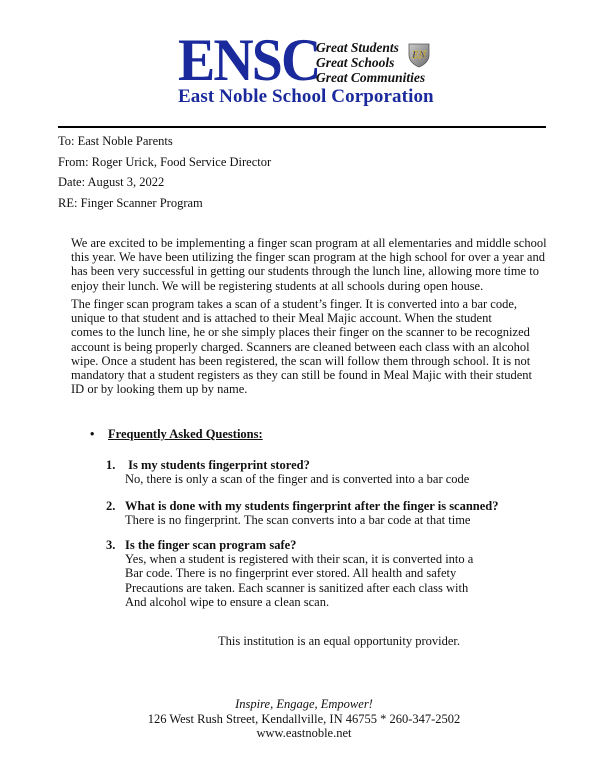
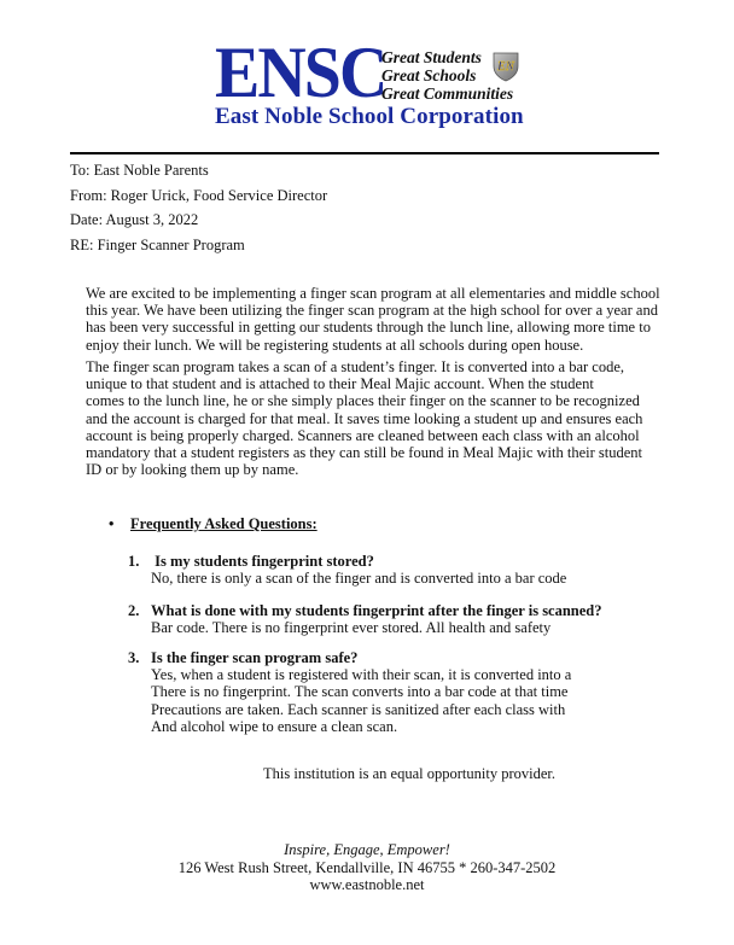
  ENSC
  Great Students
  Great Schools
  Great Communities
  EN
  East Noble School Corporation
  To: East Noble Parents
  From: Roger Urick, Food Service Director
  Date: August 3, 2022
  RE: Finger Scanner Program
  We are excited to be implementing a finger scan program at all elementaries and middle school
  this year. We have been utilizing the finger scan program at the high school for over a year and
  has been very successful in getting our students through the lunch line, allowing more time to
  enjoy their lunch. We will be registering students at all schools during open house.
  The finger scan program takes a scan of a student’s finger. It is converted into a bar code,
  unique to that student and is attached to their Meal Majic account. When the student
  comes to the lunch line, he or she simply places their finger on the scanner to be recognized
+ and the account is charged for that meal. It saves time looking a student up and ensures each
  account is being properly charged. Scanners are cleaned between each class with an alcohol
- wipe. Once a student has been registered, the scan will follow them through school. It is not
  mandatory that a student registers as they can still be found in Meal Majic with their student
  ID or by looking them up by name.
  • Frequently Asked Questions:
  1. Is my students fingerprint stored?
  No, there is only a scan of the finger and is converted into a bar code
  2. What is done with my students fingerprint after the finger is scanned?
- There is no fingerprint. The scan converts into a bar code at that time
+ Bar code. There is no fingerprint ever stored. All health and safety
  3. Is the finger scan program safe?
  Yes, when a student is registered with their scan, it is converted into a
- Bar code. There is no fingerprint ever stored. All health and safety
+ There is no fingerprint. The scan converts into a bar code at that time
  Precautions are taken. Each scanner is sanitized after each class with
  And alcohol wipe to ensure a clean scan.
  This institution is an equal opportunity provider.
  Inspire, Engage, Empower!
  126 West Rush Street, Kendallville, IN 46755 * 260-347-2502
  www.eastnoble.net
